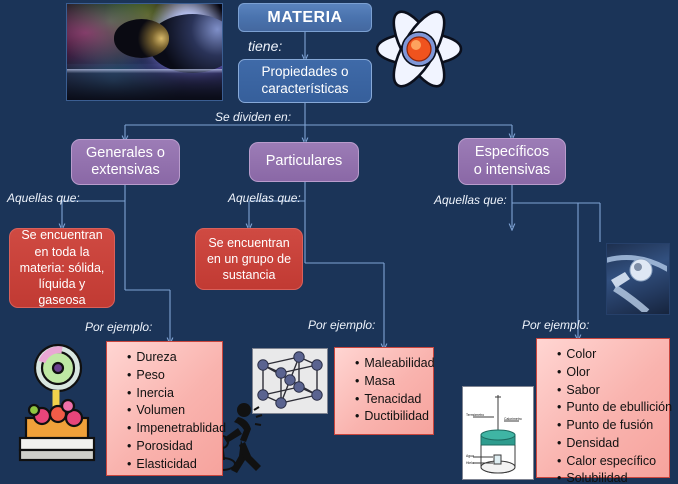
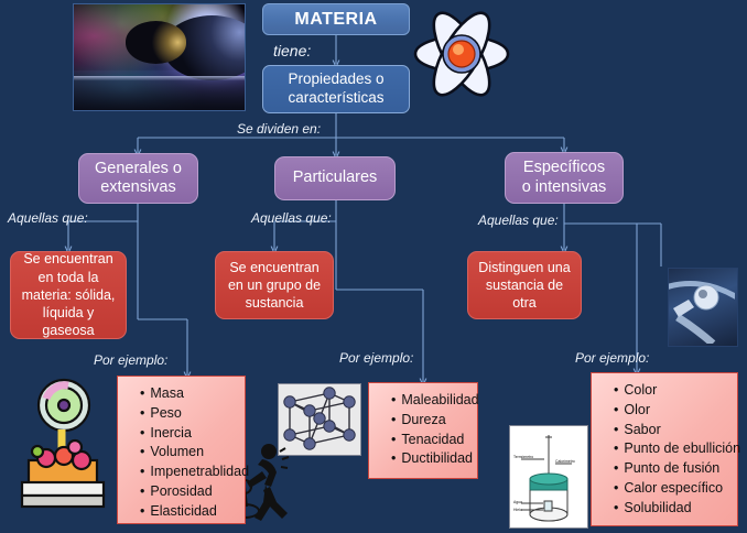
  MATERIA
  tiene:
  Propiedades o
  características
  Se dividen en:
  Generales o
  extensivas
  Particulares
  Específicos
  o intensivas
  Aquellas que:
  Aquellas que:
  Aquellas que:
  Se encuentran
  en toda la
  materia: sólida,
  líquida y
  gaseosa
  Se encuentran
  en un grupo de
  sustancia
+ Distinguen una
+ sustancia de
+ otra
  Por ejemplo:
  Por ejemplo:
  Por ejemplo:
- Dureza
+ Masa
  Peso
  Inercia
  Volumen
  Impenetrablidad
  Porosidad
  Elasticidad
  Maleabilidad
- Masa
+ Dureza
  Tenacidad
  Ductibilidad
  Color
  Olor
  Sabor
  Punto de ebullición
  Punto de fusión
- Densidad
  Calor específico
  Solubilidad
